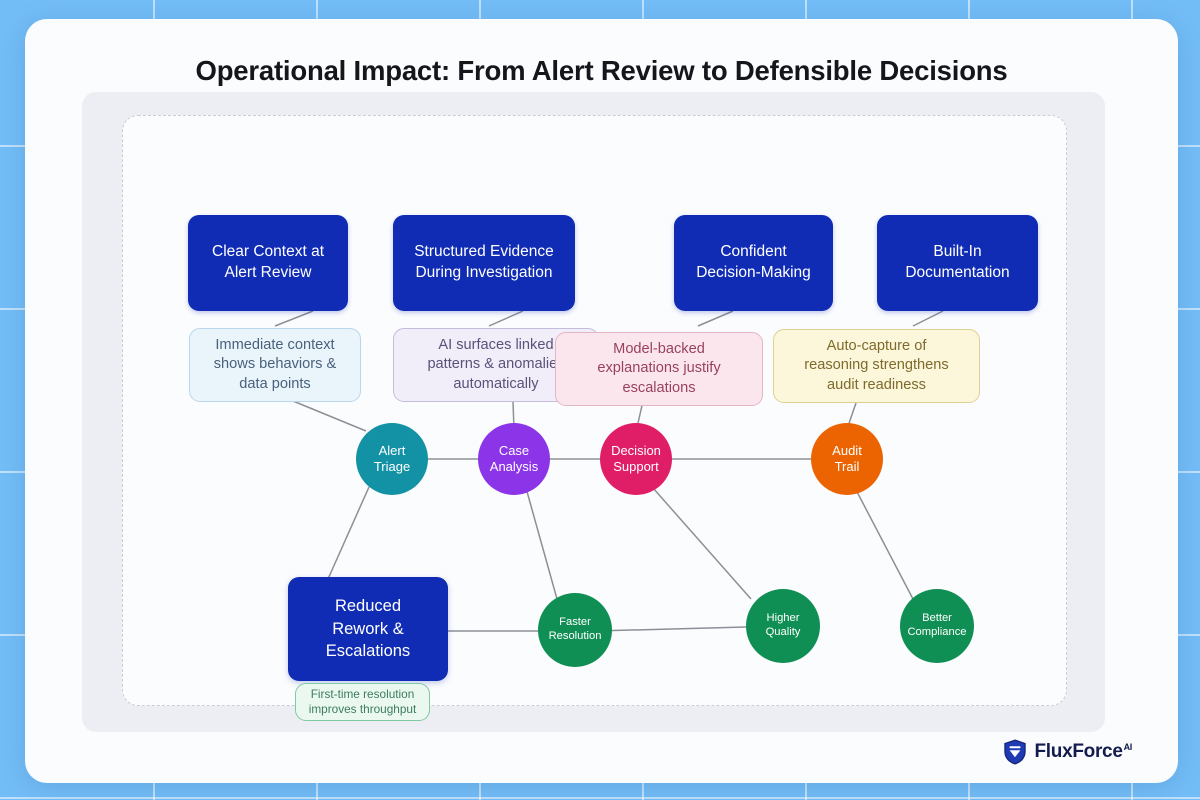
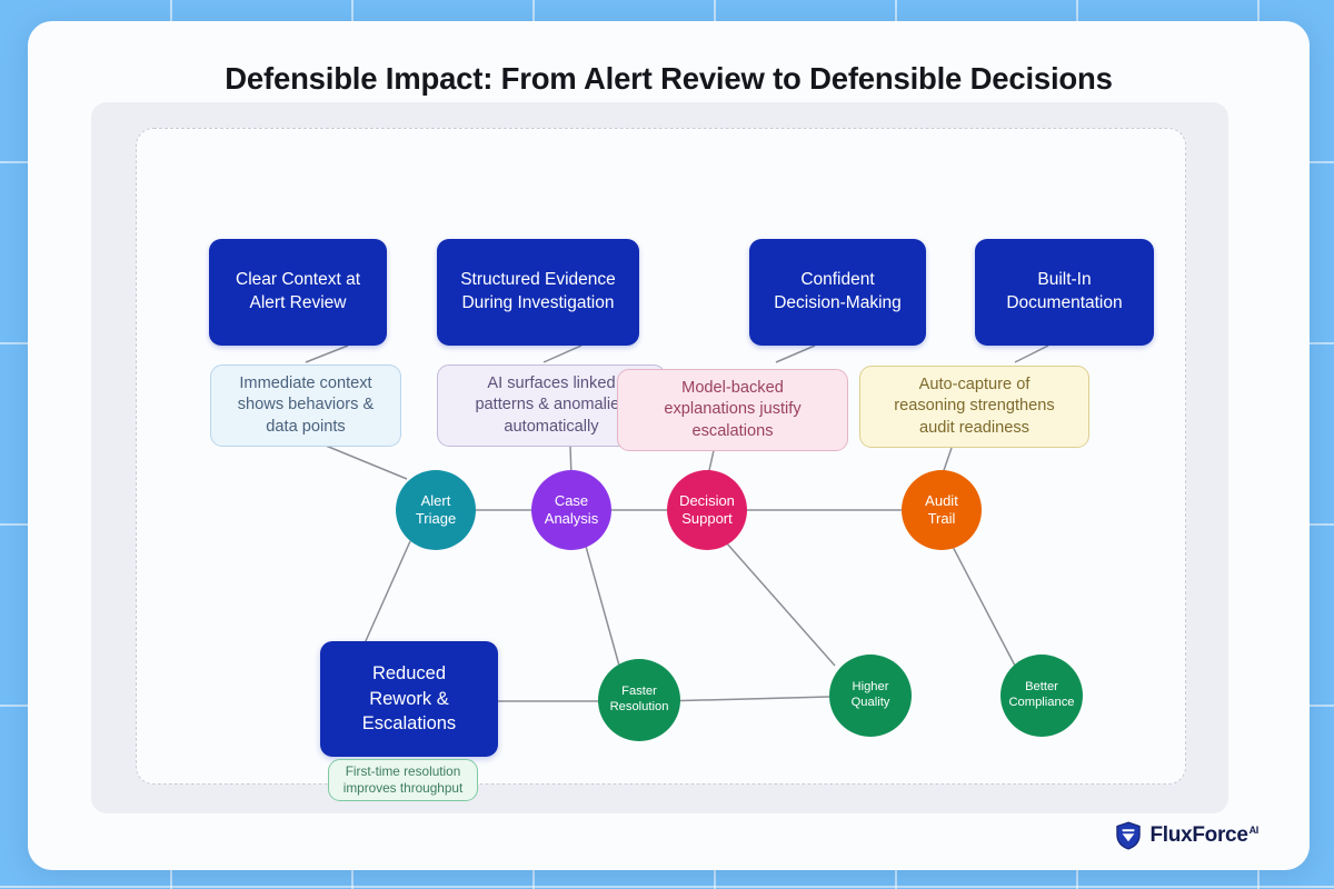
- Operational Impact: From Alert Review to Defensible Decisions
+ Defensible Impact: From Alert Review to Defensible Decisions
  Clear Context at
  Alert Review
  Structured Evidence
  During Investigation
  Confident
  Decision-Making
  Built-In
  Documentation
  Immediate context
  shows behaviors &
  data points
  AI surfaces linked
  patterns & anomalie
  automatically
  Model-backed
  explanations justify
  escalations
  Auto-capture of
  reasoning strengthens
  audit readiness
  Alert
  Triage
  Case
  Analysis
  Decision
  Support
  Audit
  Trail
  Reduced
  Rework &
  Escalations
  First-time resolution
  improves throughput
  Faster
  Resolution
  Higher
  Quality
  Better
  Compliance
  FluxForceAI
